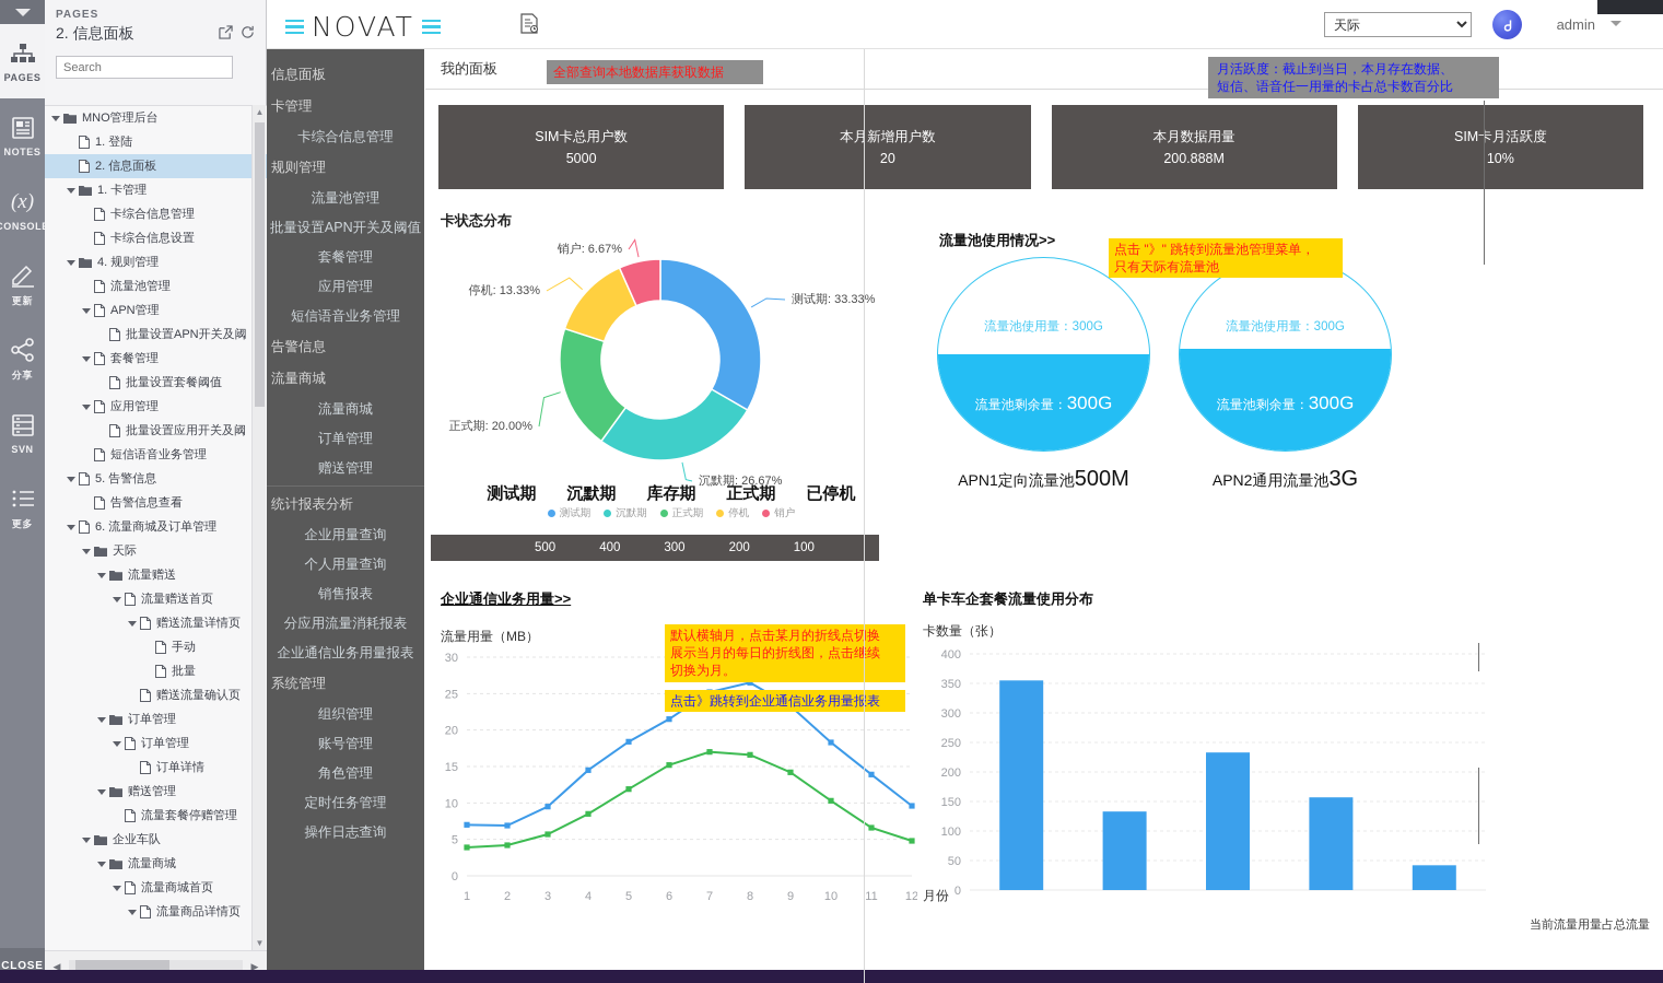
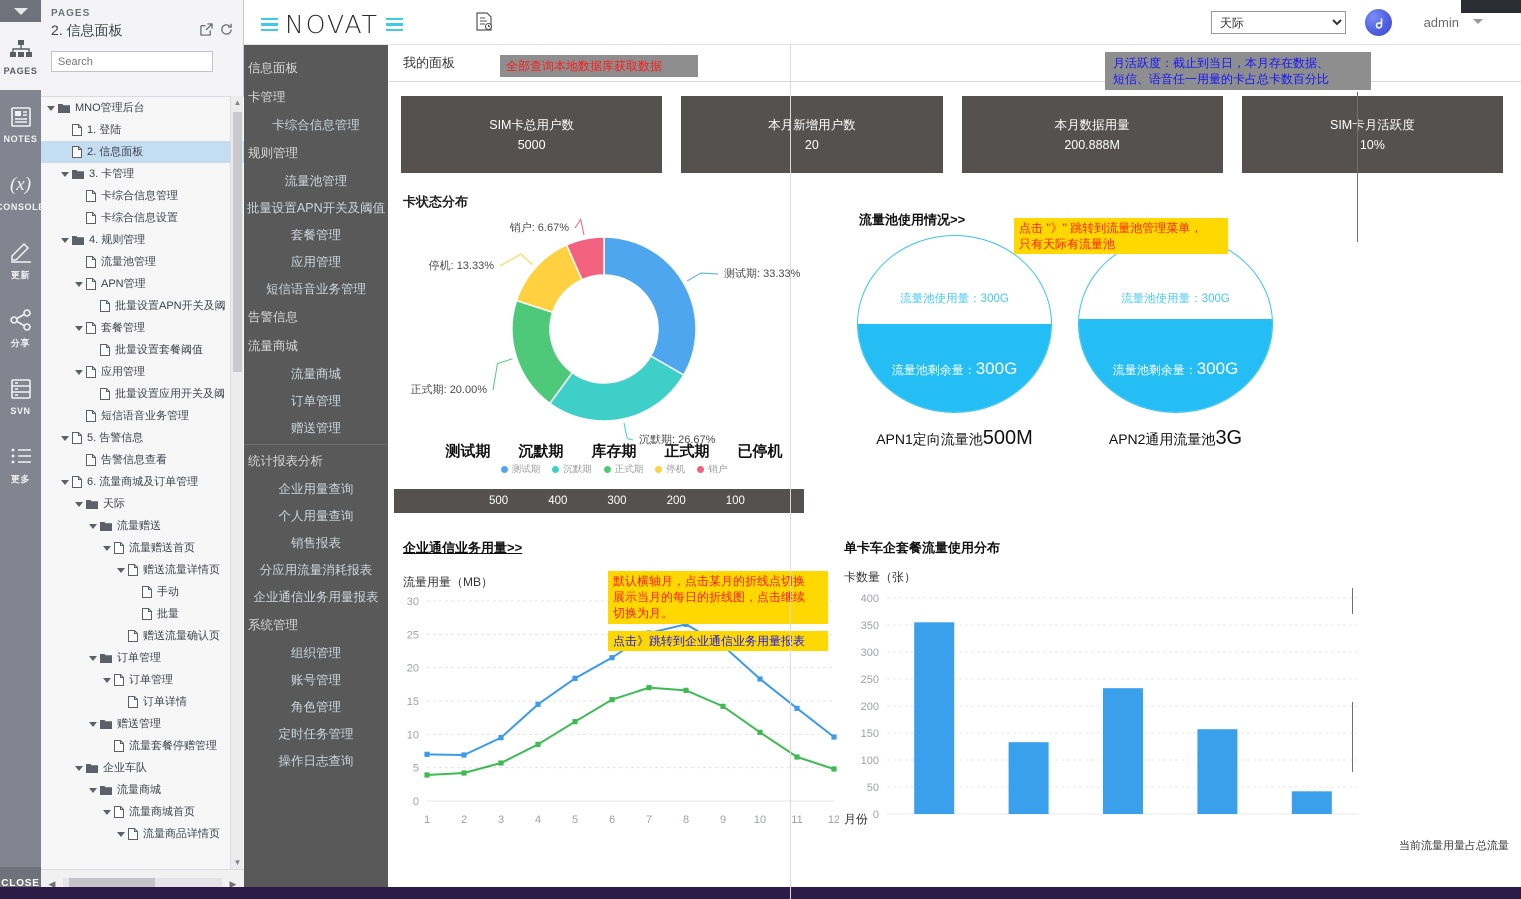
  PAGES
  NOTES
  (x)
  ONSOL
  更新
  分享
  SVN
  更多
  CLOSE
  PAGES
  2. 信息面板
  Search
  MNO管理后台
  1. 登陆
  2. 信息面板
- 1. 卡管理
+ 3. 卡管理
  卡综合信息管理
  卡综合信息设置
  4. 规则管理
  流量池管理
  APN管理
  批量设置APN开关及阈
  套餐管理
  批量设置套餐阈值
  应用管理
  批量设置应用开关及阈
  短信语音业务管理
  5. 告警信息
  告警信息查看
  6. 流量商城及订单管理
  天际
  流量赠送
  流量赠送首页
  赠送流量详情页
  手动
  批量
  赠送流量确认页
  订单管理
  订单管理
  订单详情
  赠送管理
  流量套餐停赠管理
  企业车队
  流量商城
  流量商城首页
  流量商品详情页
  ▲
  ▼
  ◀
  ▶
  NOVAT
  天际
  admin
  信息面板
  卡管理
  卡综合信息管理
  规则管理
  流量池管理
  批量设置APN开关及阈值
  套餐管理
  应用管理
  短信语音业务管理
  告警信息
  流量商城
  流量商城
  订单管理
  赠送管理
  统计报表分析
  企业用量查询
  个人用量查询
  销售报表
  分应用流量消耗报表
  企业通信业务用量报表
  系统管理
  组织管理
  账号管理
  角色管理
  定时任务管理
  操作日志查询
  我的面板
  SIM卡总用户数
  5000
  本月新增用户数
  20
  本月数据用量
  200.888M
  SIM卡月活跃度
  10%
  卡状态分布
  测试期: 33.33%
  沉默期: 26.67%
  正式期: 20.00%
  停机: 13.33%
  销户: 6.67%
  测试期
  沉默期
  库存期
  正式期
  已停机
  测试期
  沉默期
  正式期
  停机
  销户
  500
  400
  300
  200
  100
  流量池使用情况>>
  流量池使用量：300G
  流量池剩余量：300G
  APN1定向流量池500M
  流量池使用量：300G
  流量池剩余量：300G
  APN2通用流量池3G
  企业通信业务用量>>
  流量用量（MB）
  0
  5
  10
  15
  20
  25
  30
  1
  2
  3
  4
  5
  6
  7
  8
  9
  10
  11
  12
  单卡车企套餐流量使用分布
  卡数量（张）
  0
  50
  100
  150
  200
  250
  300
  350
  400
  月份
  当前流量用量占总流量
  全部查询本地数据库获取数据
  月活跃度：截止到当日，本月存在数据、
  短信、语音任一用量的卡占总卡数百分比
  点击 "》" 跳转到流量池管理菜单，
  只有天际有流量池
  默认横轴月，点击某月的折线点切换
  展示当月的每日的折线图，点击继续
  切换为月。
  点击》跳转到企业通信业务用量报表
